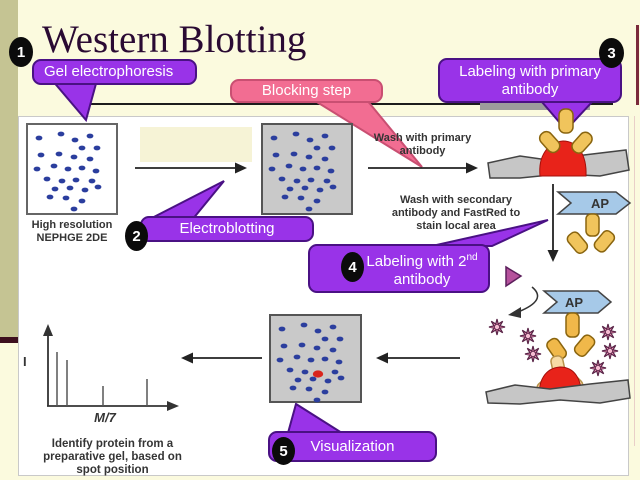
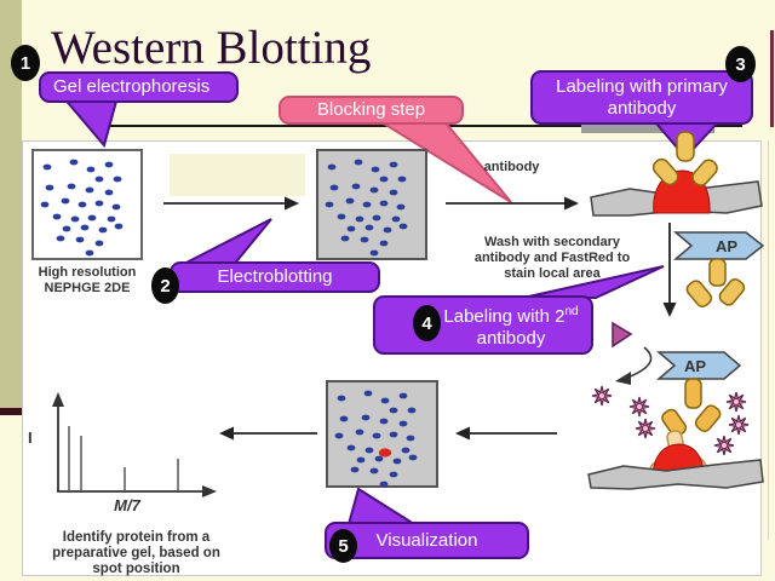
  Western Blotting
  Gel electrophoresis
  Blocking step
  Labeling with primary antibody
  Electroblotting
  Labeling with 2nd
  antibody
  Visualization
  1
  2
  3
  4
  5
  High resolution
  NEPHGE 2DE
- Wash with primary
  antibody
  Wash with secondary
  antibody and FastRed to
  stain local area
  Identify protein from a
  preparative gel, based on
  spot position
  I
  M/7
  AP
  AP
